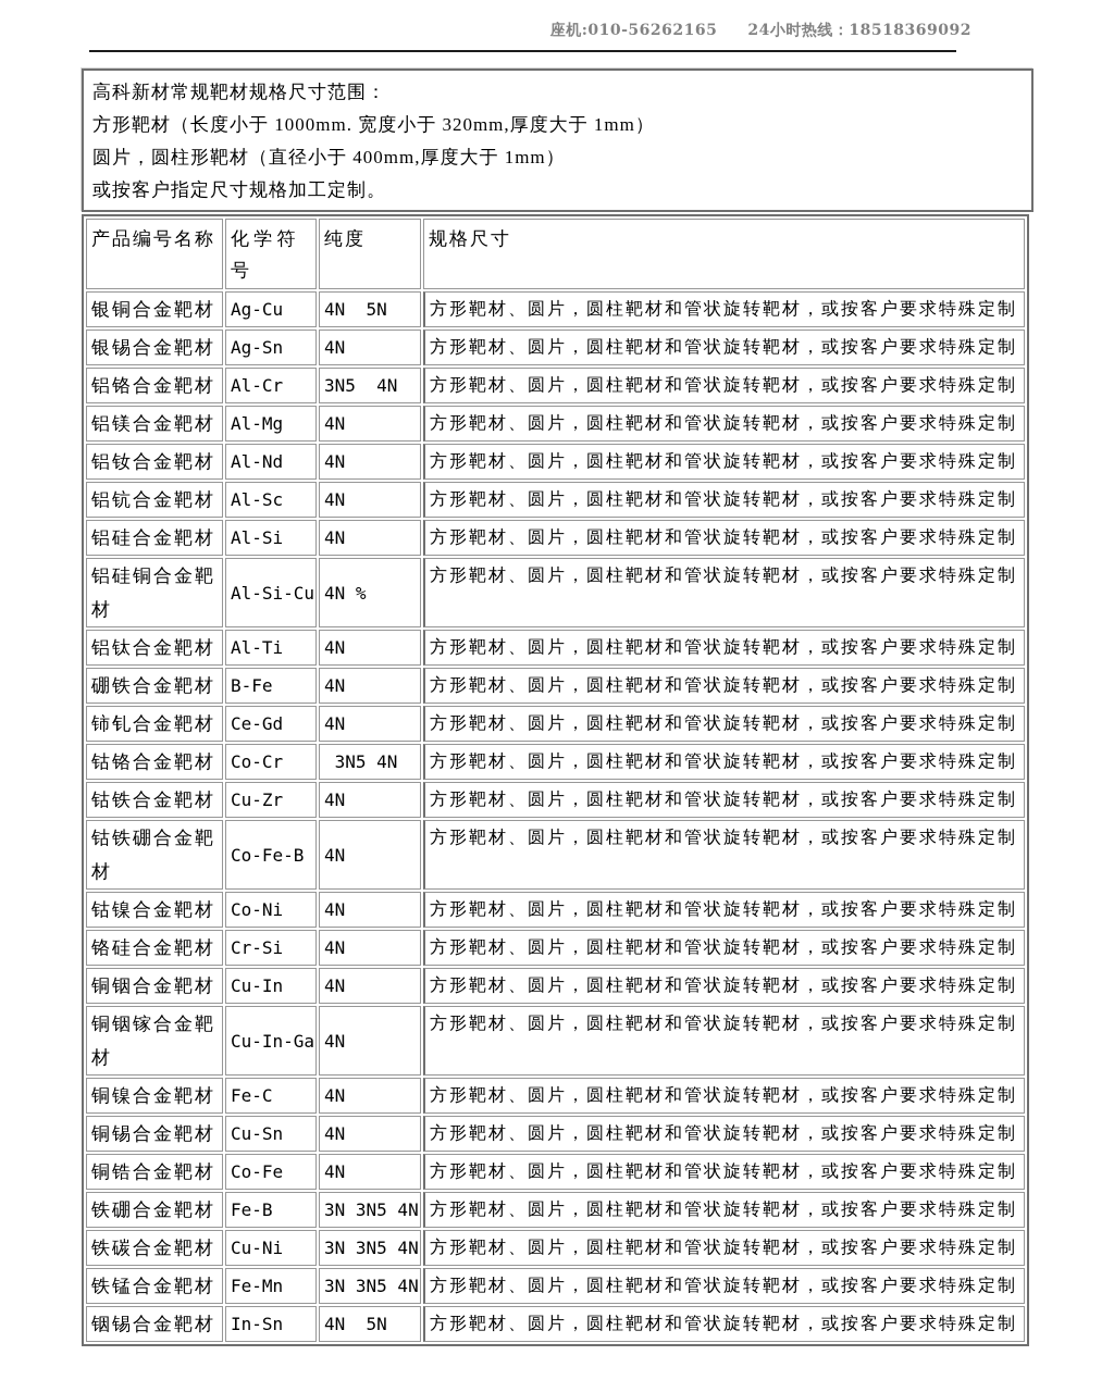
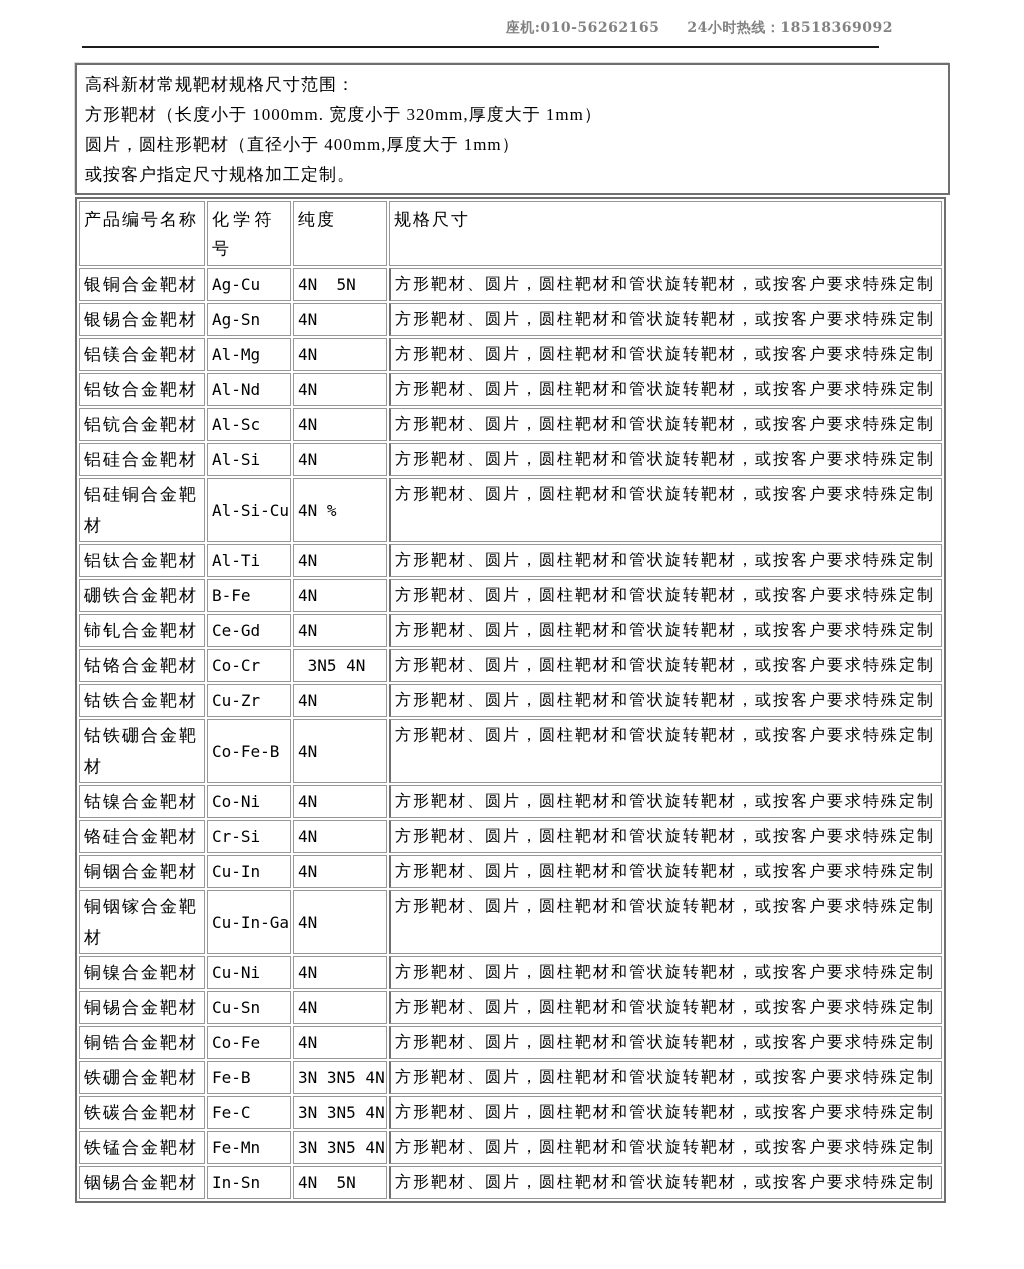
  座机:010-56262165 24小时热线：18518369092
  高科新材常规靶材规格尺寸范围：
  方形靶材（长度小于 1000mm. 宽度小于 320mm,厚度大于 1mm）
  圆片，圆柱形靶材（直径小于 400mm,厚度大于 1mm）
  或按客户指定尺寸规格加工定制。
  产品编号名称	化 学 符号	纯度	规格尺寸
  银铜合金靶材	Ag-Cu	4N 5N	方形靶材、圆片，圆柱靶材和管状旋转靶材，或按客户要求特殊定制
  银锡合金靶材	Ag-Sn	4N	方形靶材、圆片，圆柱靶材和管状旋转靶材，或按客户要求特殊定制
- 铝铬合金靶材	Al-Cr	3N5 4N	方形靶材、圆片，圆柱靶材和管状旋转靶材，或按客户要求特殊定制
  铝镁合金靶材	Al-Mg	4N	方形靶材、圆片，圆柱靶材和管状旋转靶材，或按客户要求特殊定制
  铝钕合金靶材	Al-Nd	4N	方形靶材、圆片，圆柱靶材和管状旋转靶材，或按客户要求特殊定制
  铝钪合金靶材	Al-Sc	4N	方形靶材、圆片，圆柱靶材和管状旋转靶材，或按客户要求特殊定制
  铝硅合金靶材	Al-Si	4N	方形靶材、圆片，圆柱靶材和管状旋转靶材，或按客户要求特殊定制
  铝硅铜合金靶材	Al-Si-Cu	4N %	方形靶材、圆片，圆柱靶材和管状旋转靶材，或按客户要求特殊定制
  铝钛合金靶材	Al-Ti	4N	方形靶材、圆片，圆柱靶材和管状旋转靶材，或按客户要求特殊定制
  硼铁合金靶材	B-Fe	4N	方形靶材、圆片，圆柱靶材和管状旋转靶材，或按客户要求特殊定制
  铈钆合金靶材	Ce-Gd	4N	方形靶材、圆片，圆柱靶材和管状旋转靶材，或按客户要求特殊定制
  钴铬合金靶材	Co-Cr	3N5 4N	方形靶材、圆片，圆柱靶材和管状旋转靶材，或按客户要求特殊定制
  钴铁合金靶材	Cu-Zr	4N	方形靶材、圆片，圆柱靶材和管状旋转靶材，或按客户要求特殊定制
  钴铁硼合金靶材	Co-Fe-B	4N	方形靶材、圆片，圆柱靶材和管状旋转靶材，或按客户要求特殊定制
  钴镍合金靶材	Co-Ni	4N	方形靶材、圆片，圆柱靶材和管状旋转靶材，或按客户要求特殊定制
  铬硅合金靶材	Cr-Si	4N	方形靶材、圆片，圆柱靶材和管状旋转靶材，或按客户要求特殊定制
  铜铟合金靶材	Cu-In	4N	方形靶材、圆片，圆柱靶材和管状旋转靶材，或按客户要求特殊定制
  铜铟镓合金靶材	Cu-In-Ga	4N	方形靶材、圆片，圆柱靶材和管状旋转靶材，或按客户要求特殊定制
- 铜镍合金靶材	Fe-C	4N	方形靶材、圆片，圆柱靶材和管状旋转靶材，或按客户要求特殊定制
+ 铜镍合金靶材	Cu-Ni	4N	方形靶材、圆片，圆柱靶材和管状旋转靶材，或按客户要求特殊定制
  铜锡合金靶材	Cu-Sn	4N	方形靶材、圆片，圆柱靶材和管状旋转靶材，或按客户要求特殊定制
  铜锆合金靶材	Co-Fe	4N	方形靶材、圆片，圆柱靶材和管状旋转靶材，或按客户要求特殊定制
  铁硼合金靶材	Fe-B	3N 3N5 4N	方形靶材、圆片，圆柱靶材和管状旋转靶材，或按客户要求特殊定制
- 铁碳合金靶材	Cu-Ni	3N 3N5 4N	方形靶材、圆片，圆柱靶材和管状旋转靶材，或按客户要求特殊定制
+ 铁碳合金靶材	Fe-C	3N 3N5 4N	方形靶材、圆片，圆柱靶材和管状旋转靶材，或按客户要求特殊定制
  铁锰合金靶材	Fe-Mn	3N 3N5 4N	方形靶材、圆片，圆柱靶材和管状旋转靶材，或按客户要求特殊定制
  铟锡合金靶材	In-Sn	4N 5N	方形靶材、圆片，圆柱靶材和管状旋转靶材，或按客户要求特殊定制
